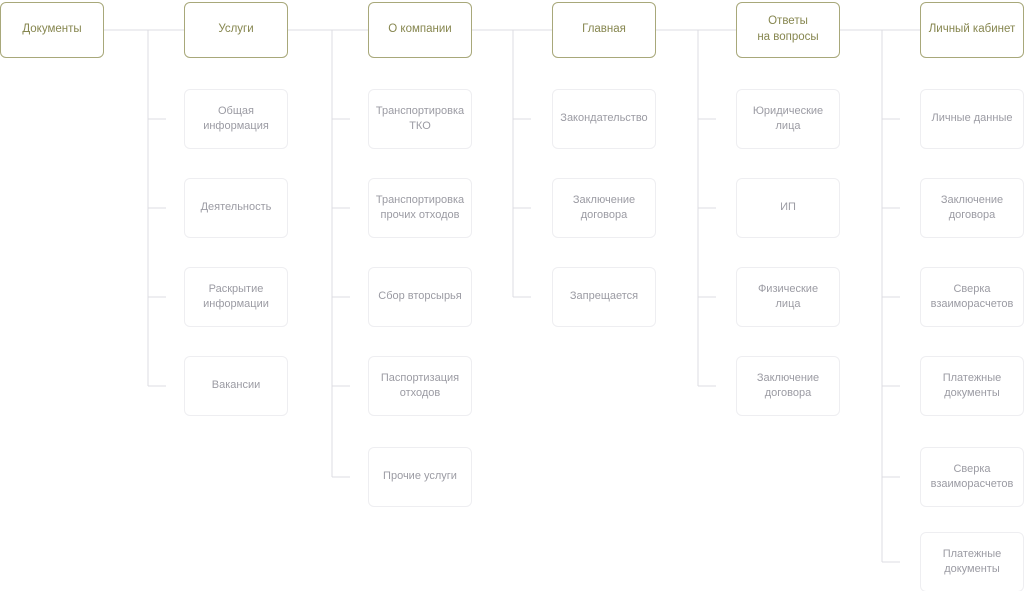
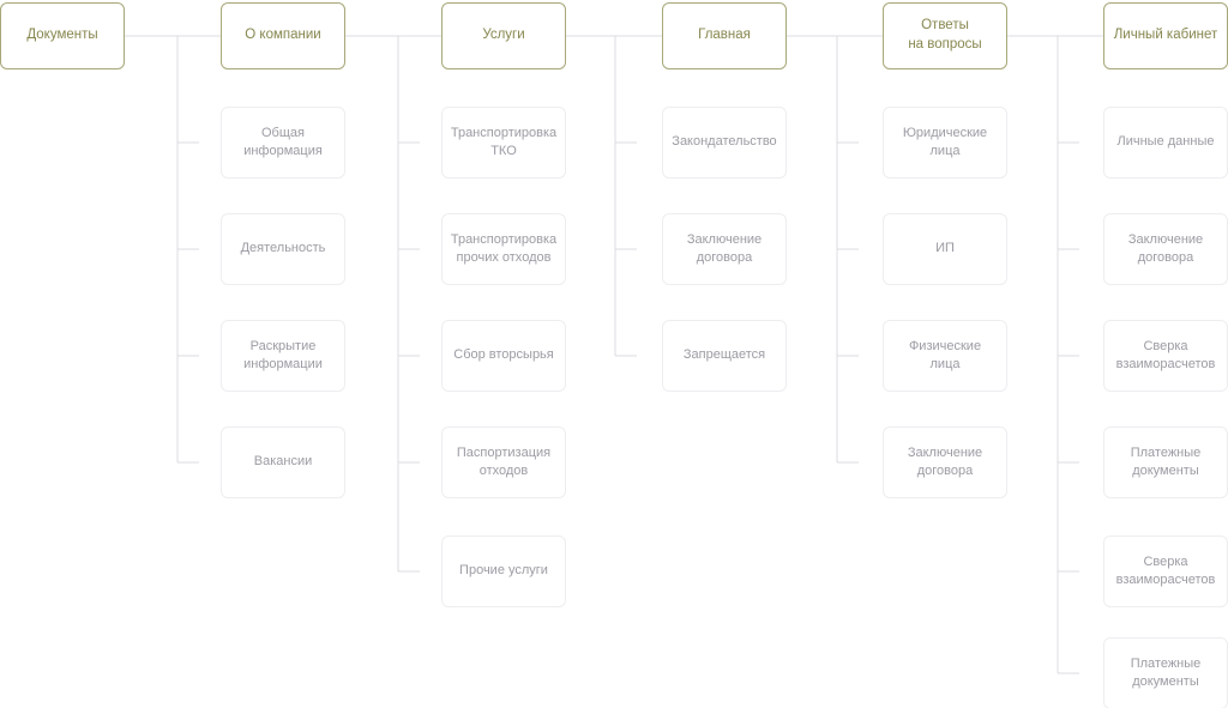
  Документы
- Услуги
+ О компании
  Общая
  информация
  Деятельность
  Раскрытие
  информации
  Вакансии
- О компании
+ Услуги
  Транспортировка
  ТКО
  Транспортировка
  прочих отходов
  Сбор вторсырья
  Паспортизация
  отходов
  Прочие услуги
  Главная
  Закондательство
  Заключение
  договора
  Запрещается
  Ответы
  на вопросы
  Юридические
  лица
  ИП
  Физические
  лица
  Заключение
  договора
  Личный кабинет
  Личные данные
  Заключение
  договора
  Сверка
  взаиморасчетов
  Платежные
  документы
  Сверка
  взаиморасчетов
  Платежные
  документы
